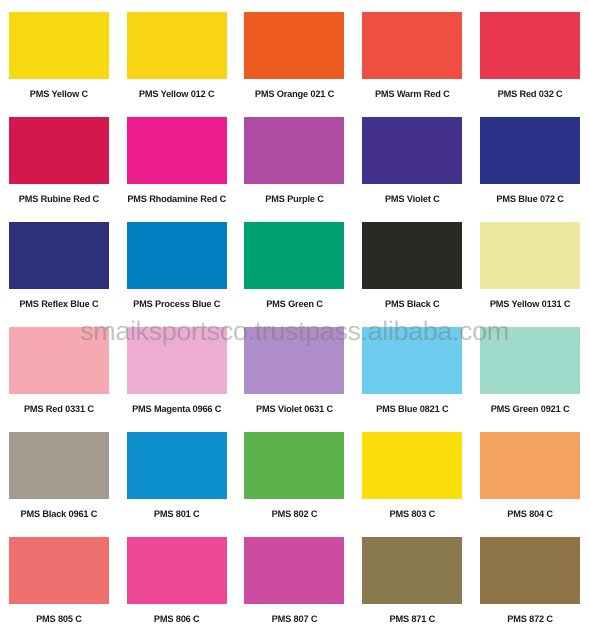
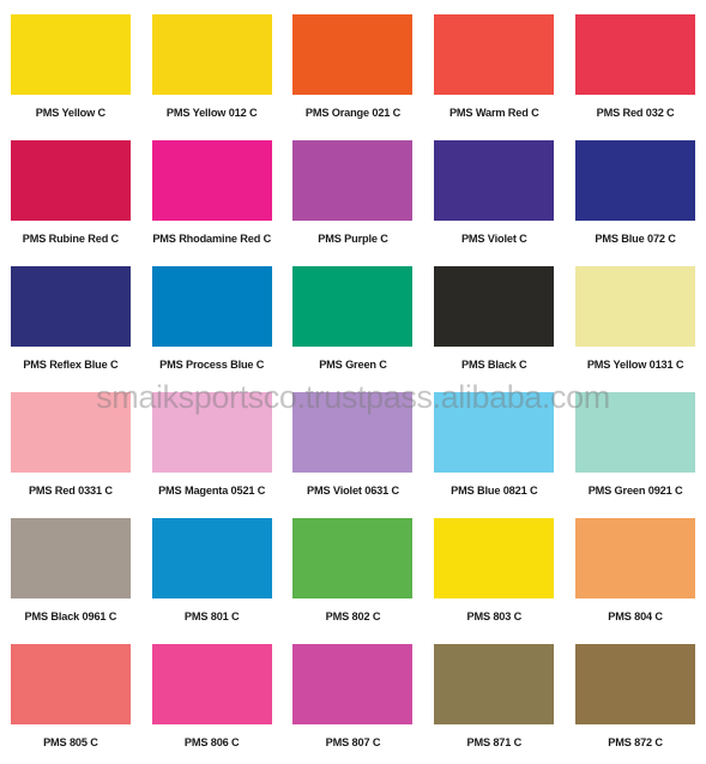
  PMS Yellow C
  PMS Yellow 012 C
  PMS Orange 021 C
  PMS Warm Red C
  PMS Red 032 C
  PMS Rubine Red C
  PMS Rhodamine Red C
  PMS Purple C
  PMS Violet C
  PMS Blue 072 C
  PMS Reflex Blue C
  PMS Process Blue C
  PMS Green C
  PMS Black C
  PMS Yellow 0131 C
  PMS Red 0331 C
- PMS Magenta 0966 C
+ PMS Magenta 0521 C
  PMS Violet 0631 C
  PMS Blue 0821 C
  PMS Green 0921 C
  PMS Black 0961 C
  PMS 801 C
  PMS 802 C
  PMS 803 C
  PMS 804 C
  PMS 805 C
  PMS 806 C
  PMS 807 C
  PMS 871 C
  PMS 872 C
  smaiksportsco.trustpass.alibaba.com
